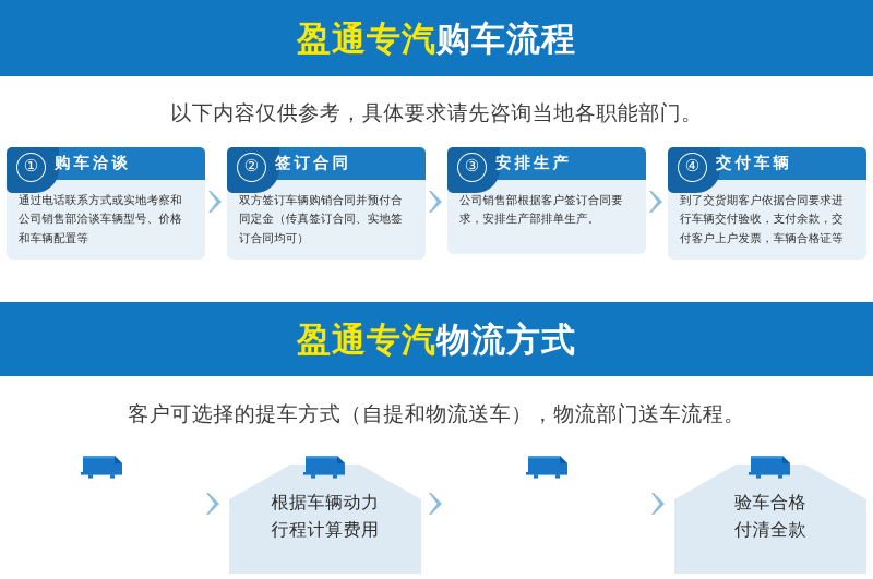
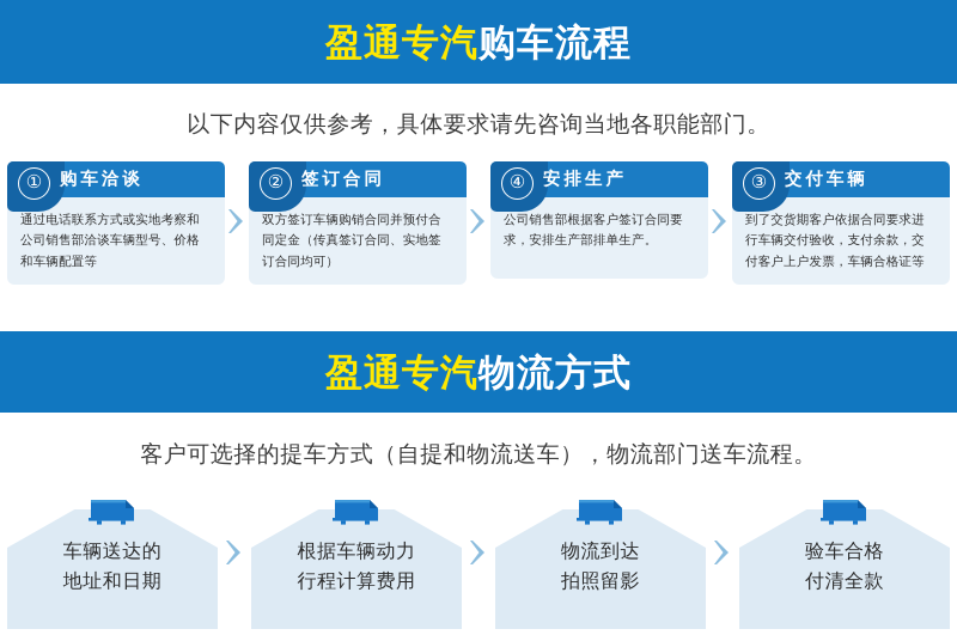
  盈通专汽购车流程
  以下内容仅供参考，具体要求请先咨询当地各职能部门。
  ①
  购车洽谈
  通过电话联系方式或实地考察和公司销售部洽谈车辆型号、价格和车辆配置等
  ②
  签订合同
  双方签订车辆购销合同并预付合同定金（传真签订合同、实地签订合同均可）
- ③
+ ④
  安排生产
  公司销售部根据客户签订合同要求，安排生产部排单生产。
- ④
+ ③
  交付车辆
  到了交货期客户依据合同要求进行车辆交付验收，支付余款，交付客户上户发票，车辆合格证等
  盈通专汽物流方式
  客户可选择的提车方式（自提和物流送车），物流部门送车流程。
+ 车辆送达的
+ 地址和日期
  根据车辆动力
  行程计算费用
+ 物流到达
+ 拍照留影
  验车合格
  付清全款
